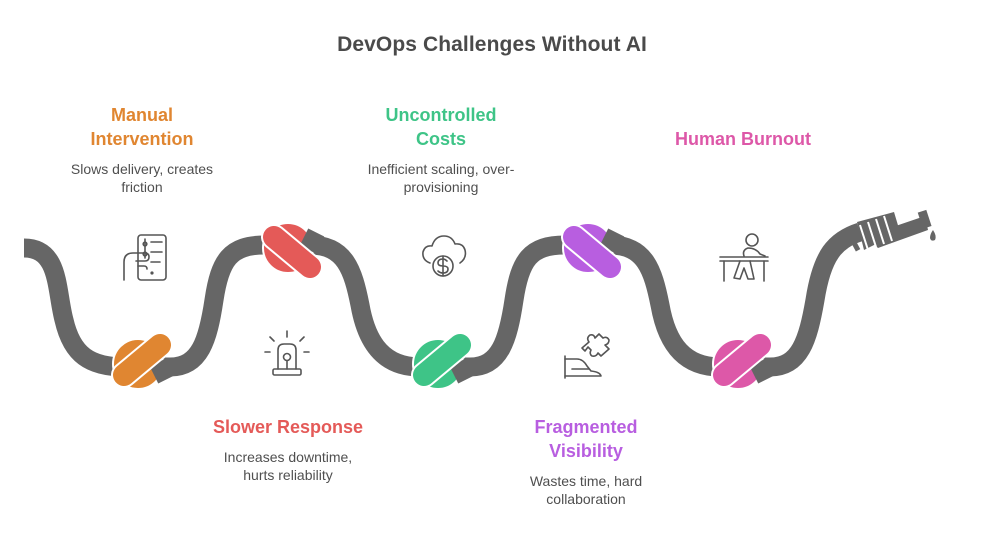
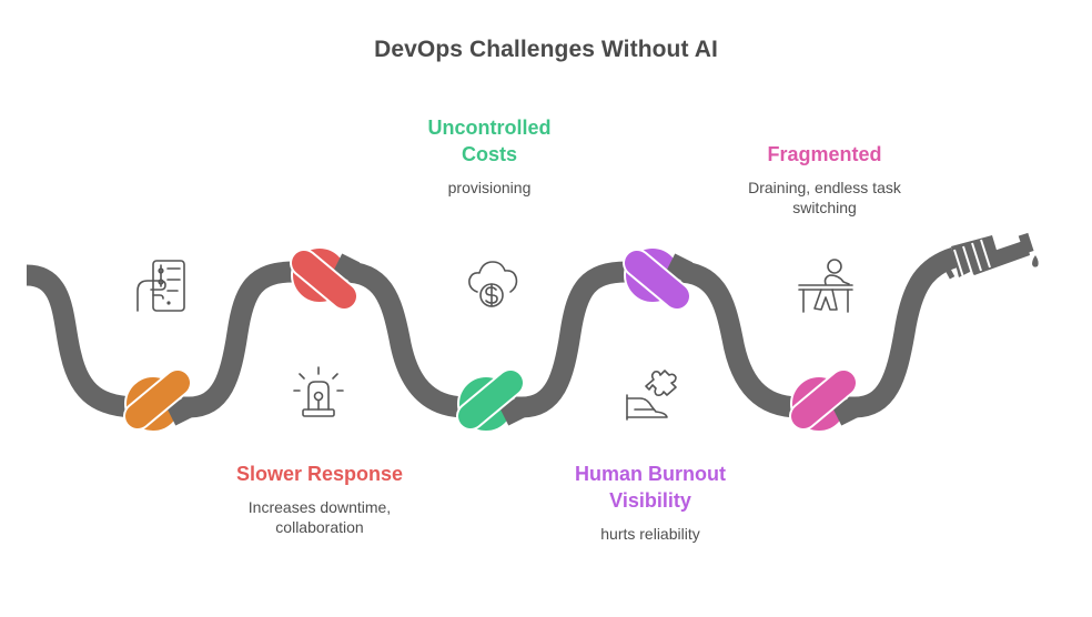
  DevOps Challenges Without AI
- Manual
- Intervention
- Slows delivery, creates
- friction
  Slower Response
  Increases downtime,
- hurts reliability
+ collaboration
  Uncontrolled
  Costs
- Inefficient scaling, over-
  provisioning
- Fragmented
+ Human Burnout
  Visibility
- Wastes time, hard
- collaboration
+ hurts reliability
- Human Burnout
+ Fragmented
+ Draining, endless task
+ switching
